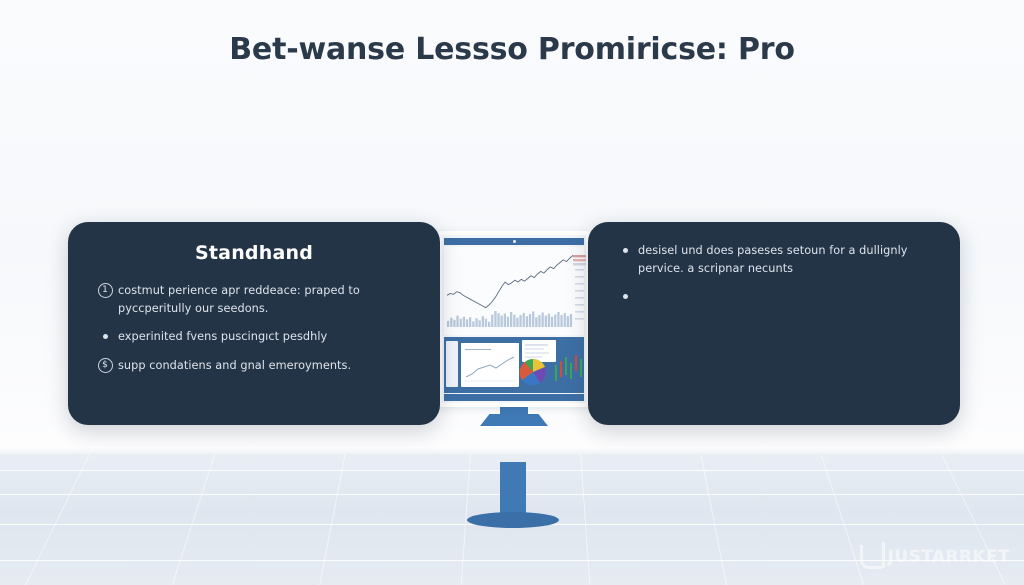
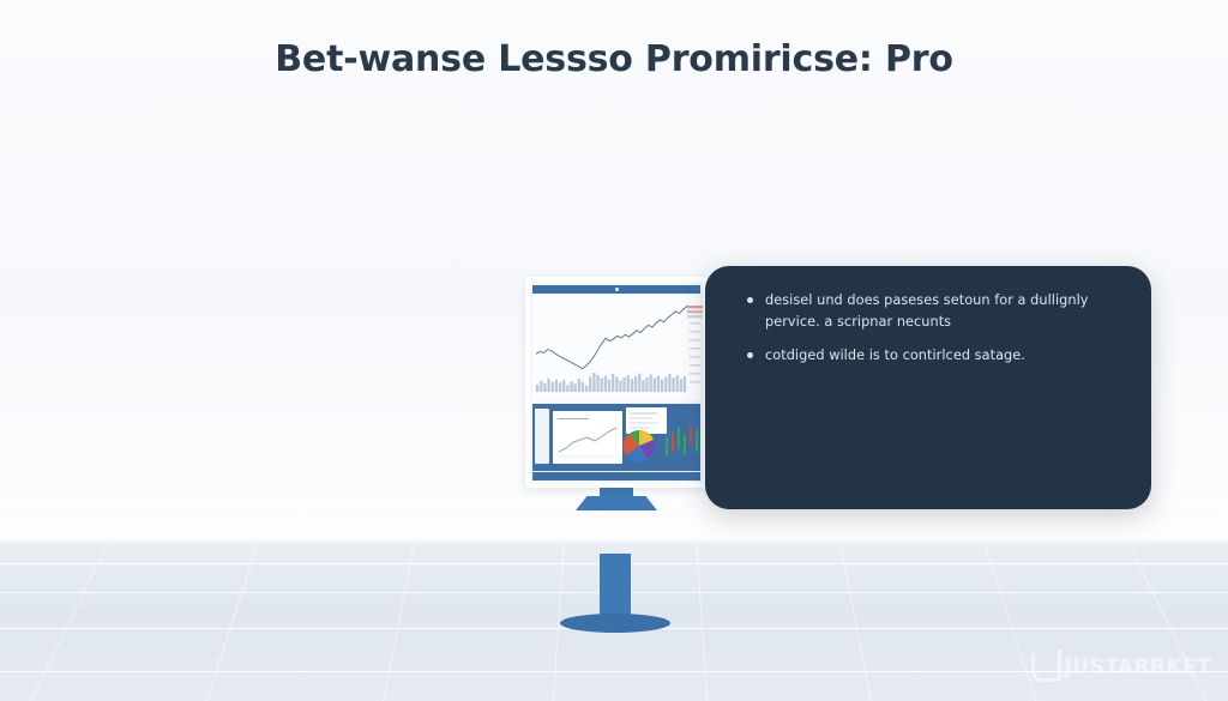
  Bet-wanse Lessso Promiricse: Pro
- Standhand
- 1
- costmut perience apr reddeace: praped to pyccperitully our seedons.
- experinited fvens puscingıct pesdhly
- $
- supp condatiens and gnal emeroyments.
  desisel und does paseses setoun for a dullignly pervice. a scripnar necunts
+ cotdiged wilde is to contirlced satage.
  JUSTARRKET
